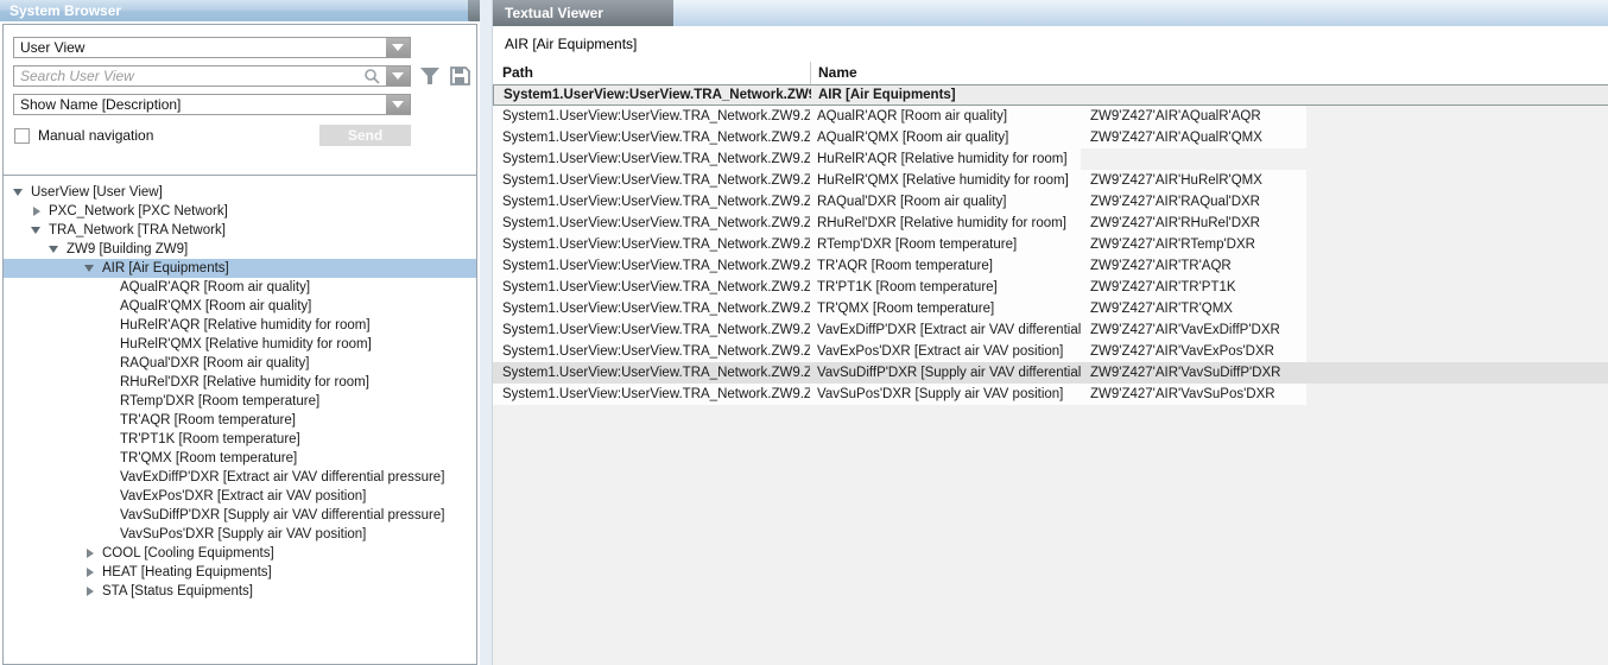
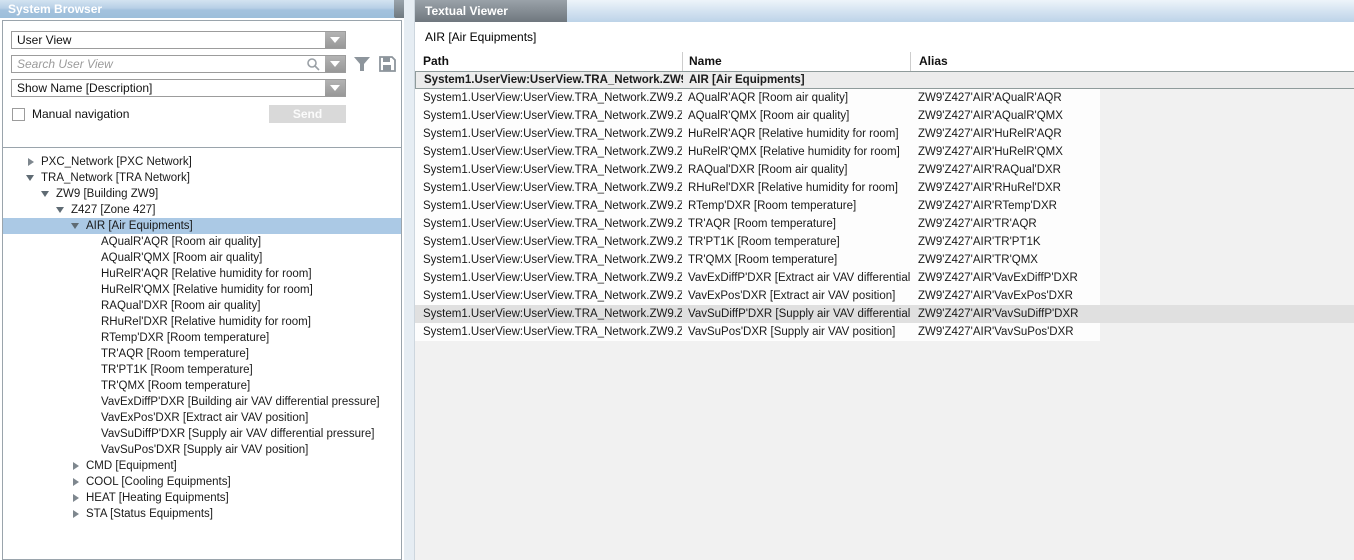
  System Browser
  User View
  Search User View
  Show Name [Description]
  Manual navigation
  Send
- UserView [User View]
  PXC_Network [PXC Network]
  TRA_Network [TRA Network]
  ZW9 [Building ZW9]
+ Z427 [Zone 427]
  AIR [Air Equipments]
  AQualR'AQR [Room air quality]
  AQualR'QMX [Room air quality]
  HuRelR'AQR [Relative humidity for room]
  HuRelR'QMX [Relative humidity for room]
  RAQual'DXR [Room air quality]
  RHuRel'DXR [Relative humidity for room]
  RTemp'DXR [Room temperature]
  TR'AQR [Room temperature]
  TR'PT1K [Room temperature]
  TR'QMX [Room temperature]
- VavExDiffP'DXR [Extract air VAV differential pressure]
+ VavExDiffP'DXR [Building air VAV differential pressure]
  VavExPos'DXR [Extract air VAV position]
  VavSuDiffP'DXR [Supply air VAV differential pressure]
  VavSuPos'DXR [Supply air VAV position]
+ CMD [Equipment]
  COOL [Cooling Equipments]
  HEAT [Heating Equipments]
  STA [Status Equipments]
  Textual Viewer
  AIR [Air Equipments]
  Path
  Name
+ Alias
  System1.UserView:UserView.TRA_Network.ZW
  AIR [Air Equipments]
  System1.UserView:UserView.TRA_Network.ZW9.Z
  AQualR'AQR [Room air quality]
  ZW9'Z427'AIR'AQualR'AQR
  System1.UserView:UserView.TRA_Network.ZW9.Z
  AQualR'QMX [Room air quality]
  ZW9'Z427'AIR'AQualR'QMX
  System1.UserView:UserView.TRA_Network.ZW9.Z
  HuRelR'AQR [Relative humidity for room]
+ ZW9'Z427'AIR'HuRelR'AQR
  System1.UserView:UserView.TRA_Network.ZW9.Z
  HuRelR'QMX [Relative humidity for room]
  ZW9'Z427'AIR'HuRelR'QMX
  System1.UserView:UserView.TRA_Network.ZW9.Z
  RAQual'DXR [Room air quality]
  ZW9'Z427'AIR'RAQual'DXR
  System1.UserView:UserView.TRA_Network.ZW9.Z
  RHuRel'DXR [Relative humidity for room]
  ZW9'Z427'AIR'RHuRel'DXR
  System1.UserView:UserView.TRA_Network.ZW9.Z
  RTemp'DXR [Room temperature]
  ZW9'Z427'AIR'RTemp'DXR
  System1.UserView:UserView.TRA_Network.ZW9.Z
  TR'AQR [Room temperature]
  ZW9'Z427'AIR'TR'AQR
  System1.UserView:UserView.TRA_Network.ZW9.Z
  TR'PT1K [Room temperature]
  ZW9'Z427'AIR'TR'PT1K
  System1.UserView:UserView.TRA_Network.ZW9.Z
  TR'QMX [Room temperature]
  ZW9'Z427'AIR'TR'QMX
  System1.UserView:UserView.TRA_Network.ZW9.Z
  VavExDiffP'DXR [Extract air VAV differential
  ZW9'Z427'AIR'VavExDiffP'DXR
  System1.UserView:UserView.TRA_Network.ZW9.Z
  VavExPos'DXR [Extract air VAV position]
  ZW9'Z427'AIR'VavExPos'DXR
  System1.UserView:UserView.TRA_Network.ZW9.Z
  VavSuDiffP'DXR [Supply air VAV differentia
  ZW9'Z427'AIR'VavSuDiffP'DXR
  System1.UserView:UserView.TRA_Network.ZW9.Z
  VavSuPos'DXR [Supply air VAV position]
  ZW9'Z427'AIR'VavSuPos'DXR
